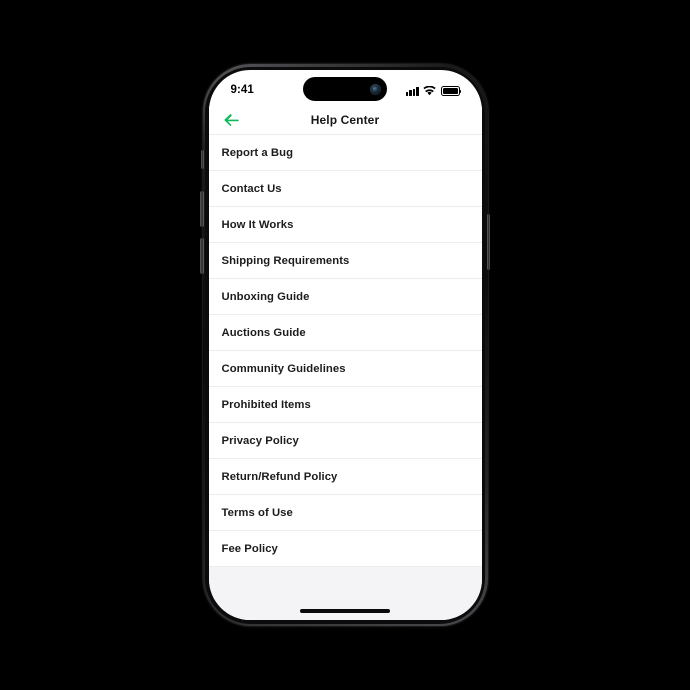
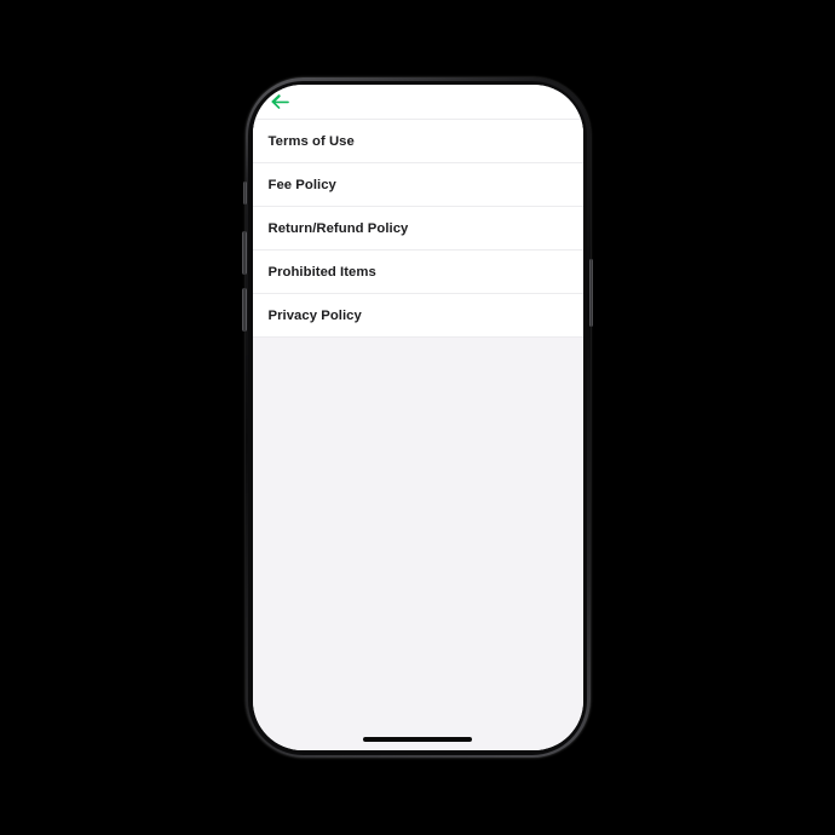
- 9:41
- Help Center
- Report a Bug
- Contact Us
- How It Works
- Shipping Requirements
- Unboxing Guide
- Auctions Guide
- Community Guidelines
- Prohibited Items
+ Terms of Use
- Privacy Policy
+ Fee Policy
  Return/Refund Policy
- Terms of Use
+ Prohibited Items
- Fee Policy
+ Privacy Policy
